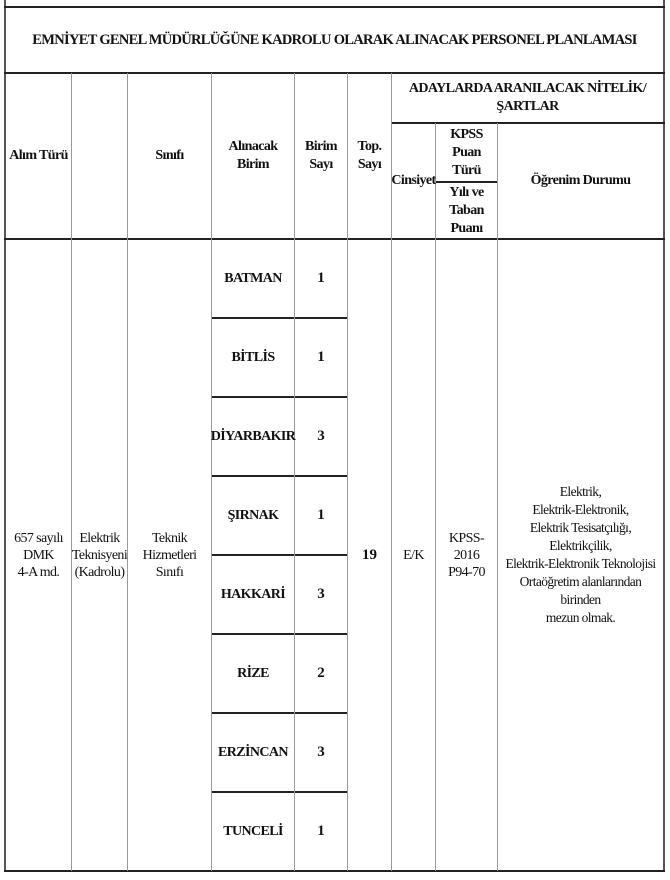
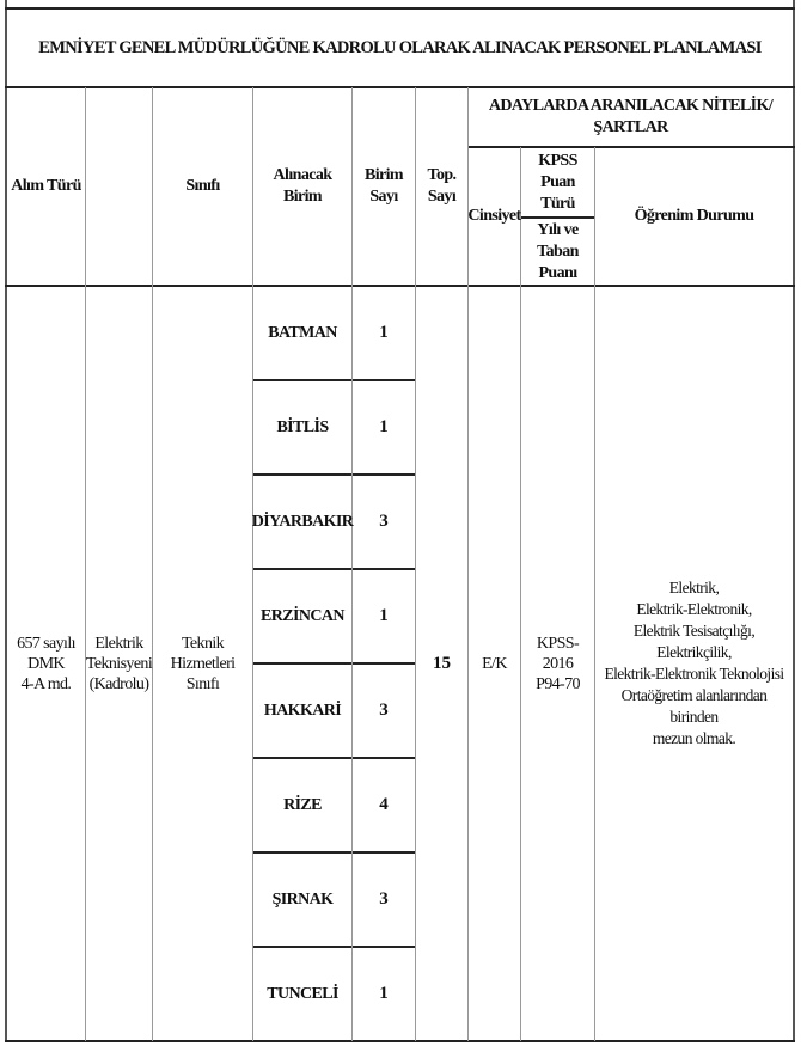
  EMNİYET GENEL MÜDÜRLÜĞÜNE KADROLU OLARAK ALINACAK PERSONEL PLANLAMASI
  Alım Türü
  Sınıfı
  Alınacak Birim
  Birim
  Sayı
  Top.
  Sayı
  ADAYLARDA ARANILACAK NİTELİK/ŞARTLAR
  Cinsiyet
  KPSS Puan
  Türü
  Yılı ve
  Taban Puanı
  Öğrenim Durumu
  657 sayılı
  DMK
  4-A md.
  Elektrik
  Teknisyeni
  (Kadrolu)
  Teknik Hizmetleri
  Sınıfı
- 19
+ 15
  E/K
  KPSS-2016
  P94-70
  Elektrik,
  Elektrik-Elektronik,
  Elektrik Tesisatçılığı,
  Elektrikçilik,
  Elektrik-Elektronik Teknolojisi
  Ortaöğretim alanlarından birinden
  mezun olmak.
  BATMAN
  1
  BİTLİS
  1
  DİYARBAKIR
  3
- ŞIRNAK
+ ERZİNCAN
  1
  HAKKARİ
  3
  RİZE
- 2
+ 4
- ERZİNCAN
+ ŞIRNAK
  3
  TUNCELİ
  1
